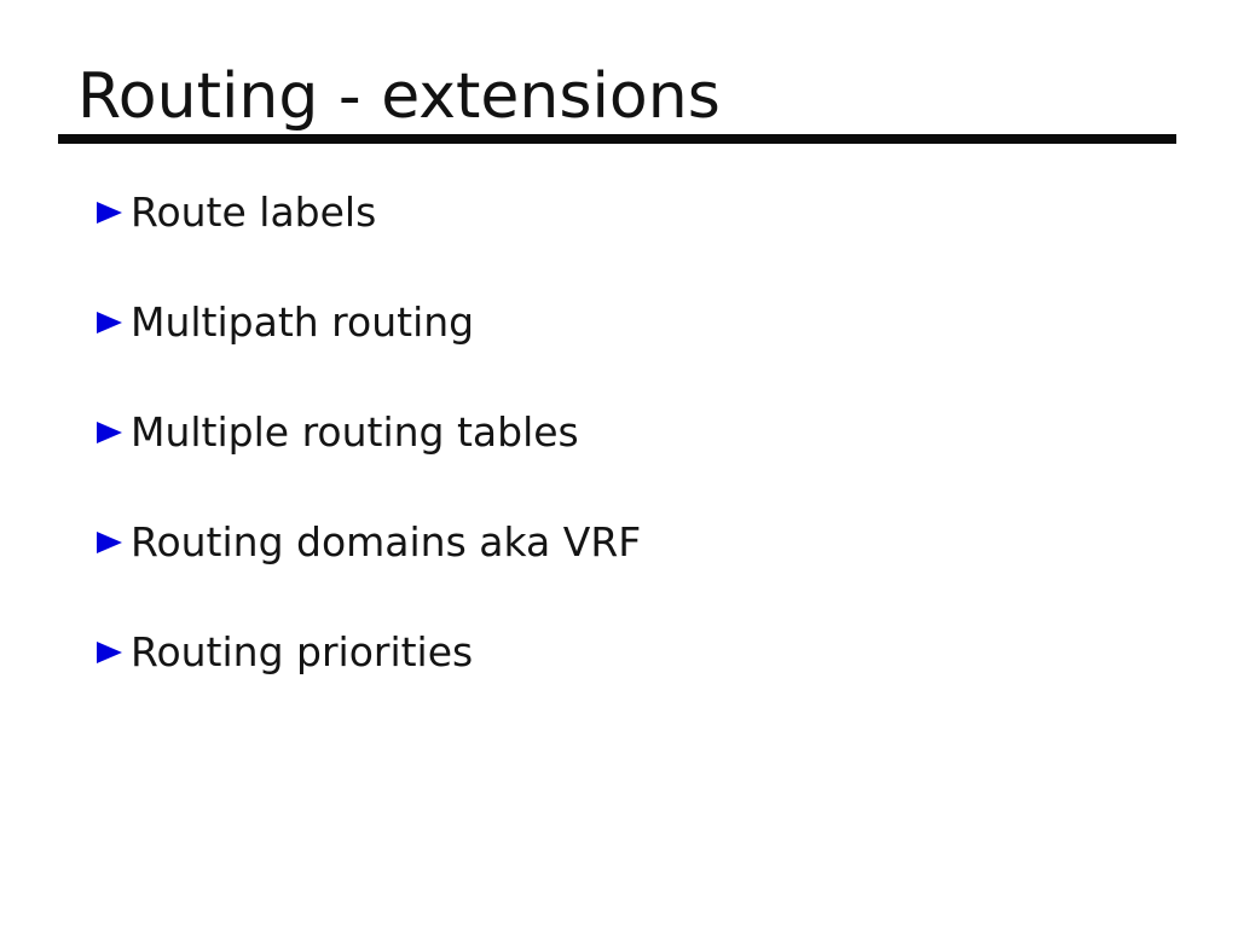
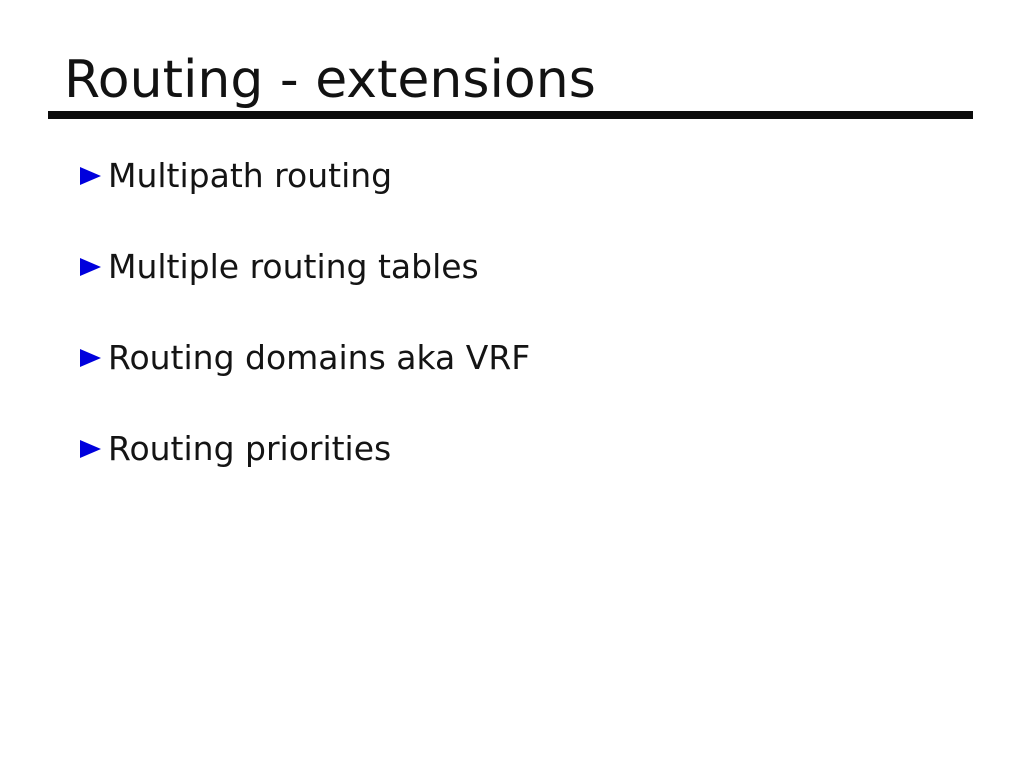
  Routing - extensions
- Route labels
  Multipath routing
  Multiple routing tables
  Routing domains aka VRF
  Routing priorities
